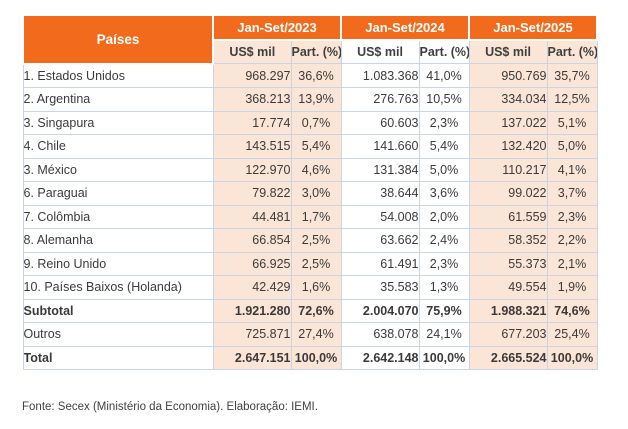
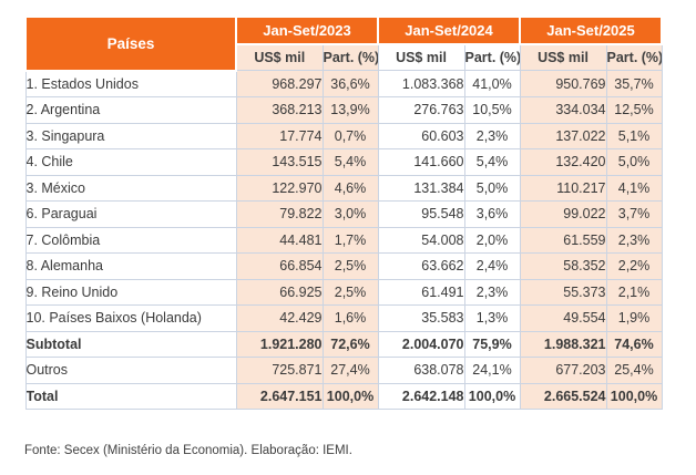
  Países	Jan-Set/2023	Jan-Set/2024	Jan-Set/2025
  US$ mil	Part. (%)	US$ mil	Part. (%)	US$ mil	Part. (%)
  1. Estados Unidos	968.297	36,6%	1.083.368	41,0%	950.769	35,7%
  2. Argentina	368.213	13,9%	276.763	10,5%	334.034	12,5%
  3. Singapura	17.774	0,7%	60.603	2,3%	137.022	5,1%
  4. Chile	143.515	5,4%	141.660	5,4%	132.420	5,0%
  3. México	122.970	4,6%	131.384	5,0%	110.217	4,1%
- 6. Paraguai	79.822	3,0%	38.644	3,6%	99.022	3,7%
+ 6. Paraguai	79.822	3,0%	95.548	3,6%	99.022	3,7%
  7. Colômbia	44.481	1,7%	54.008	2,0%	61.559	2,3%
  8. Alemanha	66.854	2,5%	63.662	2,4%	58.352	2,2%
  9. Reino Unido	66.925	2,5%	61.491	2,3%	55.373	2,1%
  10. Países Baixos (Holanda)	42.429	1,6%	35.583	1,3%	49.554	1,9%
  Subtotal	1.921.280	72,6%	2.004.070	75,9%	1.988.321	74,6%
  Outros	725.871	27,4%	638.078	24,1%	677.203	25,4%
  Total	2.647.151	100,0%	2.642.148	100,0%	2.665.524	100,0%
  Fonte: Secex (Ministério da Economia). Elaboração: IEMI.
